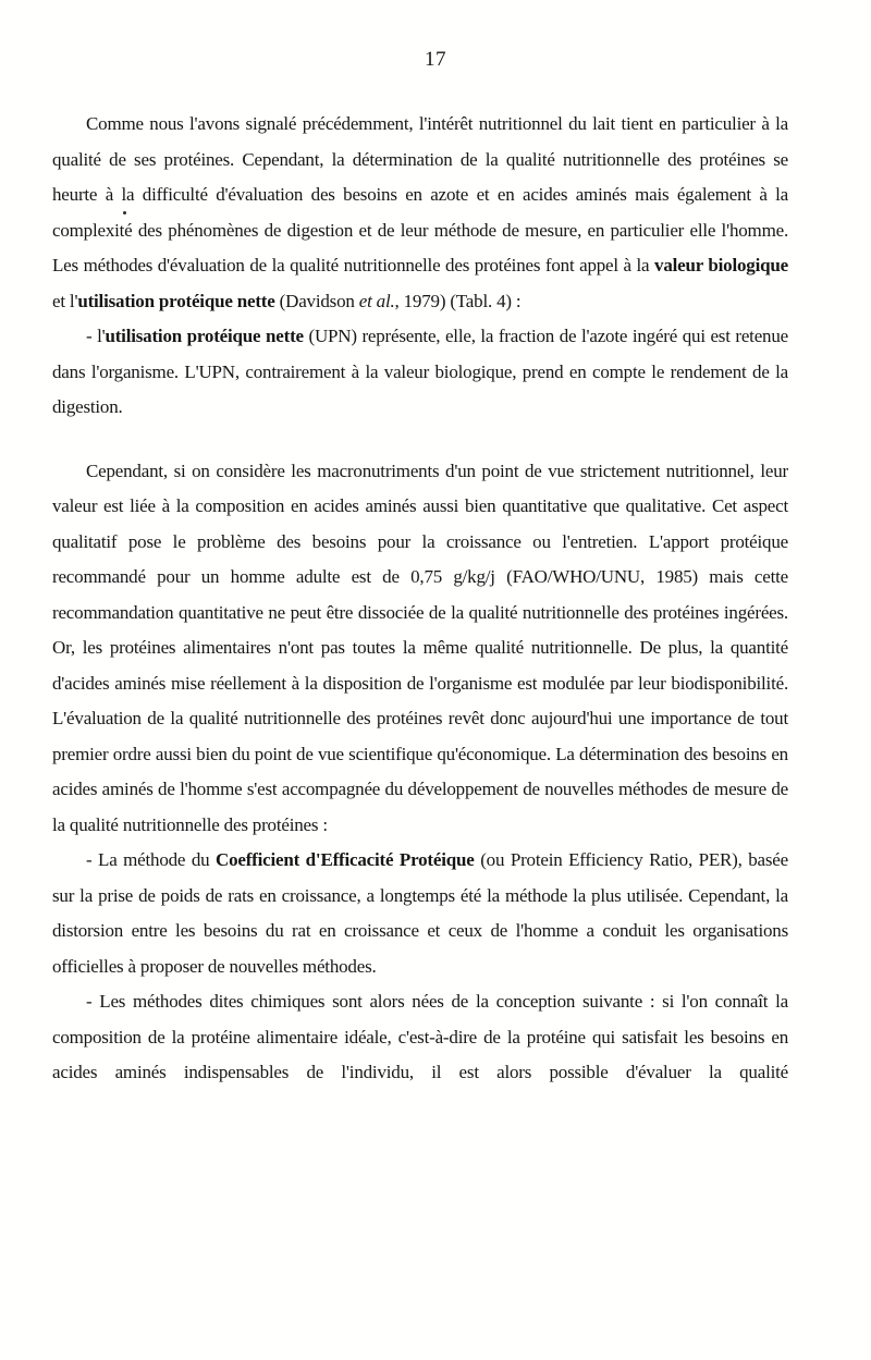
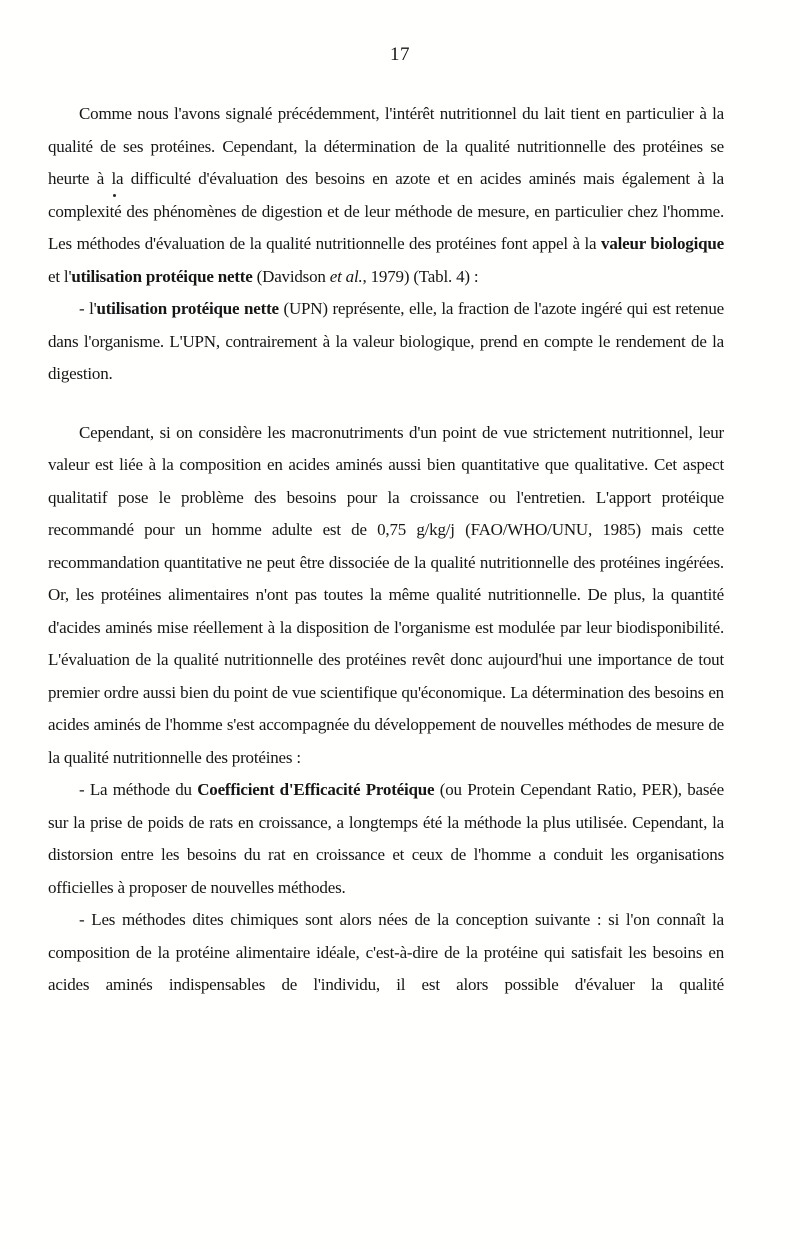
  17
- Comme nous l'avons signalé précédemment, l'intérêt nutritionnel du lait tient en particulier à la qualité de ses protéines. Cependant, la détermination de la qualité nutritionnelle des protéines se heurte à la difficulté d'évaluation des besoins en azote et en acides aminés mais également à la complexité des phénomènes de digestion et de leur méthode de mesure, en particulier elle l'homme. Les méthodes d'évaluation de la qualité nutritionnelle des protéines font appel à la valeur biologique et l'utilisation protéique nette (Davidson et al., 1979) (Tabl. 4) :
+ Comme nous l'avons signalé précédemment, l'intérêt nutritionnel du lait tient en particulier à la qualité de ses protéines. Cependant, la détermination de la qualité nutritionnelle des protéines se heurte à la difficulté d'évaluation des besoins en azote et en acides aminés mais également à la complexité des phénomènes de digestion et de leur méthode de mesure, en particulier chez l'homme. Les méthodes d'évaluation de la qualité nutritionnelle des protéines font appel à la valeur biologique et l'utilisation protéique nette (Davidson et al., 1979) (Tabl. 4) :
  - l'utilisation protéique nette (UPN) représente, elle, la fraction de l'azote ingéré qui est retenue dans l'organisme. L'UPN, contrairement à la valeur biologique, prend en compte le rendement de la digestion.
  Cependant, si on considère les macronutriments d'un point de vue strictement nutritionnel, leur valeur est liée à la composition en acides aminés aussi bien quantitative que qualitative. Cet aspect qualitatif pose le problème des besoins pour la croissance ou l'entretien. L'apport protéique recommandé pour un homme adulte est de 0,75 g/kg/j (FAO/WHO/UNU, 1985) mais cette recommandation quantitative ne peut être dissociée de la qualité nutritionnelle des protéines ingérées. Or, les protéines alimentaires n'ont pas toutes la même qualité nutritionnelle. De plus, la quantité d'acides aminés mise réellement à la disposition de l'organisme est modulée par leur biodisponibilité. L'évaluation de la qualité nutritionnelle des protéines revêt donc aujourd'hui une importance de tout premier ordre aussi bien du point de vue scientifique qu'économique. La détermination des besoins en acides aminés de l'homme s'est accompagnée du développement de nouvelles méthodes de mesure de la qualité nutritionnelle des protéines :
- - La méthode du Coefficient d'Efficacité Protéique (ou Protein Efficiency Ratio, PER), basée sur la prise de poids de rats en croissance, a longtemps été la méthode la plus utilisée. Cependant, la distorsion entre les besoins du rat en croissance et ceux de l'homme a conduit les organisations officielles à proposer de nouvelles méthodes.
+ - La méthode du Coefficient d'Efficacité Protéique (ou Protein Cependant Ratio, PER), basée sur la prise de poids de rats en croissance, a longtemps été la méthode la plus utilisée. Cependant, la distorsion entre les besoins du rat en croissance et ceux de l'homme a conduit les organisations officielles à proposer de nouvelles méthodes.
  - Les méthodes dites chimiques sont alors nées de la conception suivante : si l'on connaît la composition de la protéine alimentaire idéale, c'est-à-dire de la protéine qui satisfait les besoins en acides aminés indispensables de l'individu, il est alors possible d'évaluer la qualité
